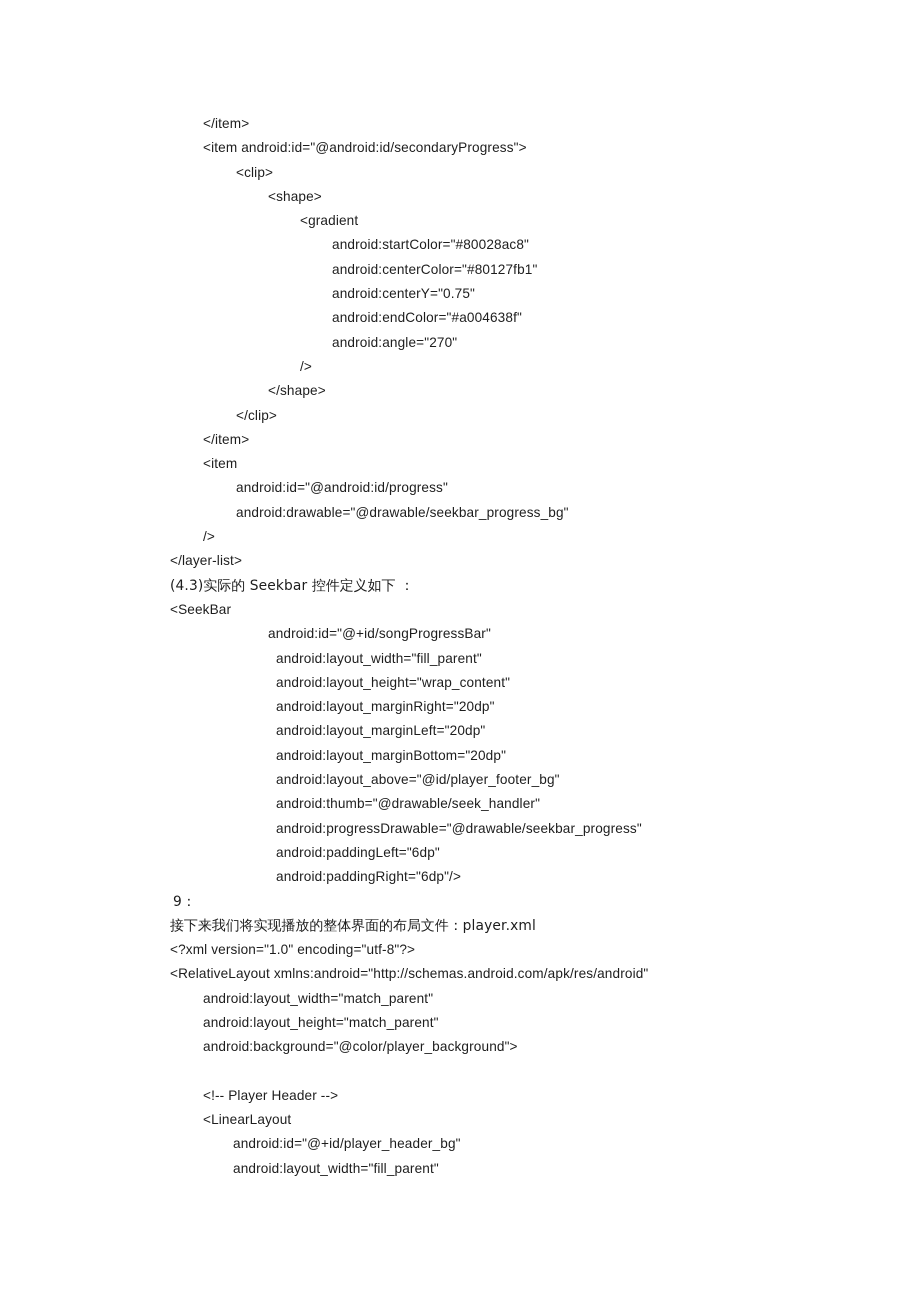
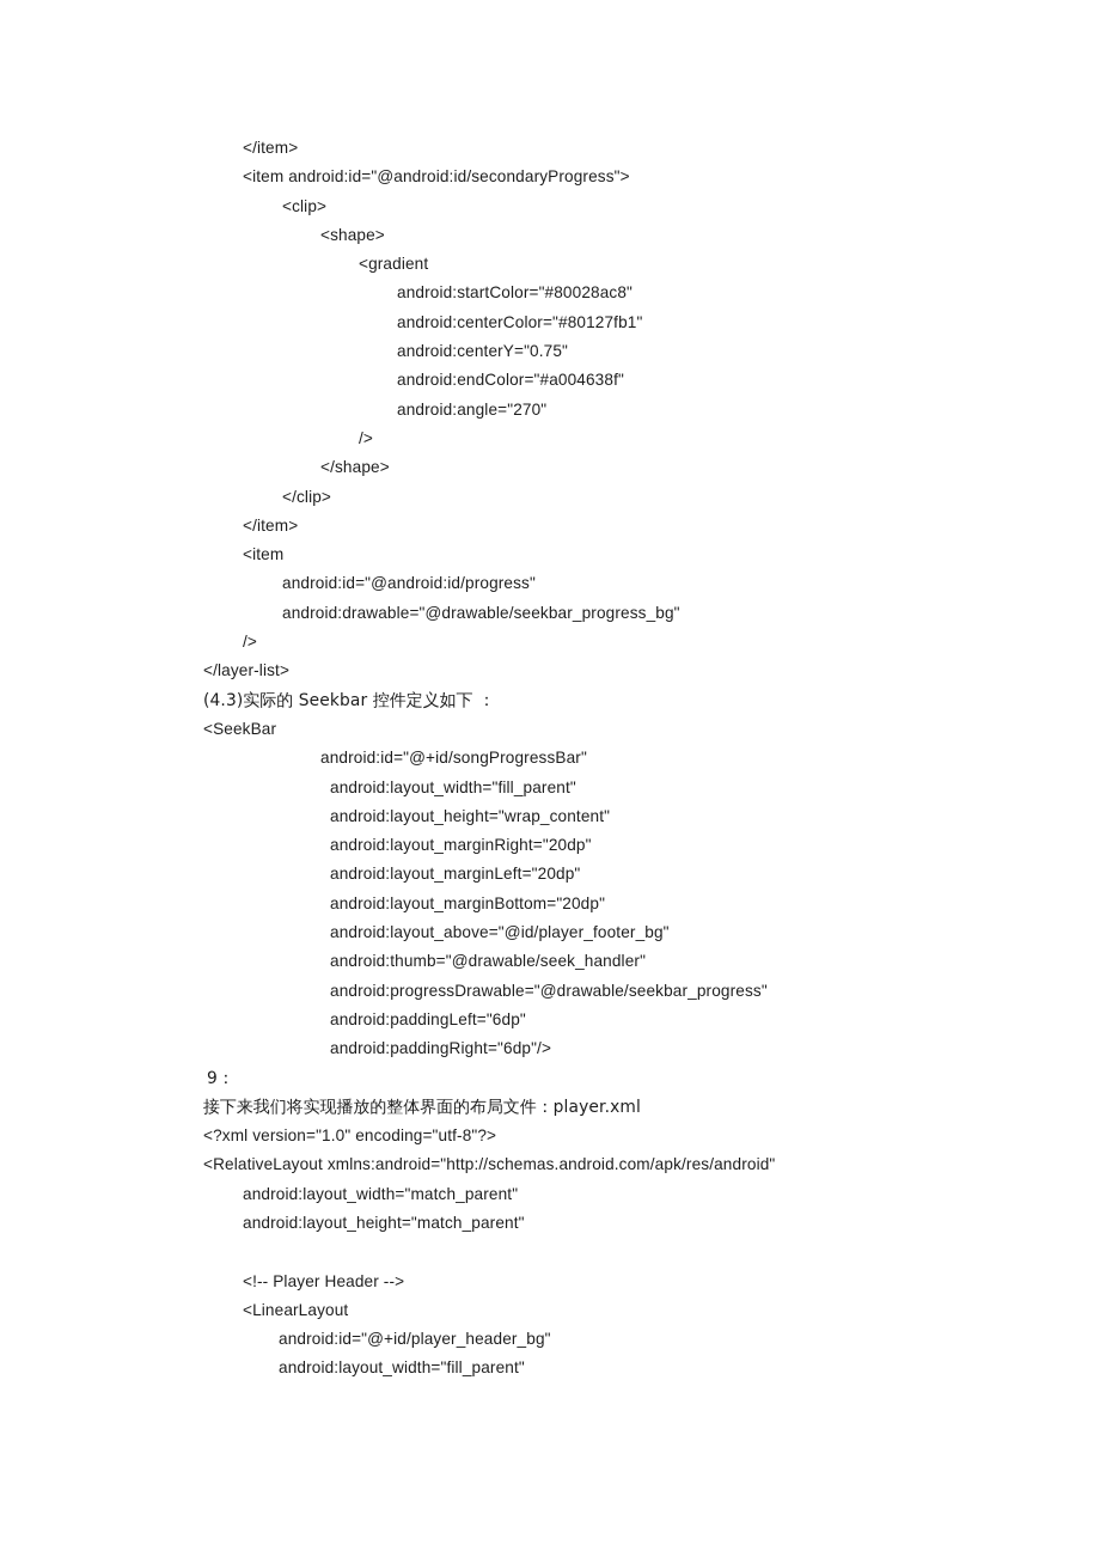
  </item>
  <item android:id="@android:id/secondaryProgress">
  <clip>
  <shape>
  <gradient
  android:startColor="#80028ac8"
  android:centerColor="#80127fb1"
  android:centerY="0.75"
  android:endColor="#a004638f"
  android:angle="270"
  />
  </shape>
  </clip>
  </item>
  <item
  android:id="@android:id/progress"
  android:drawable="@drawable/seekbar_progress_bg"
  />
  </layer-list>
  (4.3)实际的 Seekbar 控件定义如下 ：
  <SeekBar
  android:id="@+id/songProgressBar"
  android:layout_width="fill_parent"
  android:layout_height="wrap_content"
  android:layout_marginRight="20dp"
  android:layout_marginLeft="20dp"
  android:layout_marginBottom="20dp"
  android:layout_above="@id/player_footer_bg"
  android:thumb="@drawable/seek_handler"
  android:progressDrawable="@drawable/seekbar_progress"
  android:paddingLeft="6dp"
  android:paddingRight="6dp"/>
  9：
  接下来我们将实现播放的整体界面的布局文件：player.xml
  <?xml version="1.0" encoding="utf-8"?>
  <RelativeLayout xmlns:android="http://schemas.android.com/apk/res/android"
  android:layout_width="match_parent"
  android:layout_height="match_parent"
- android:background="@color/player_background">
  <!-- Player Header -->
  <LinearLayout
  android:id="@+id/player_header_bg"
  android:layout_width="fill_parent"
